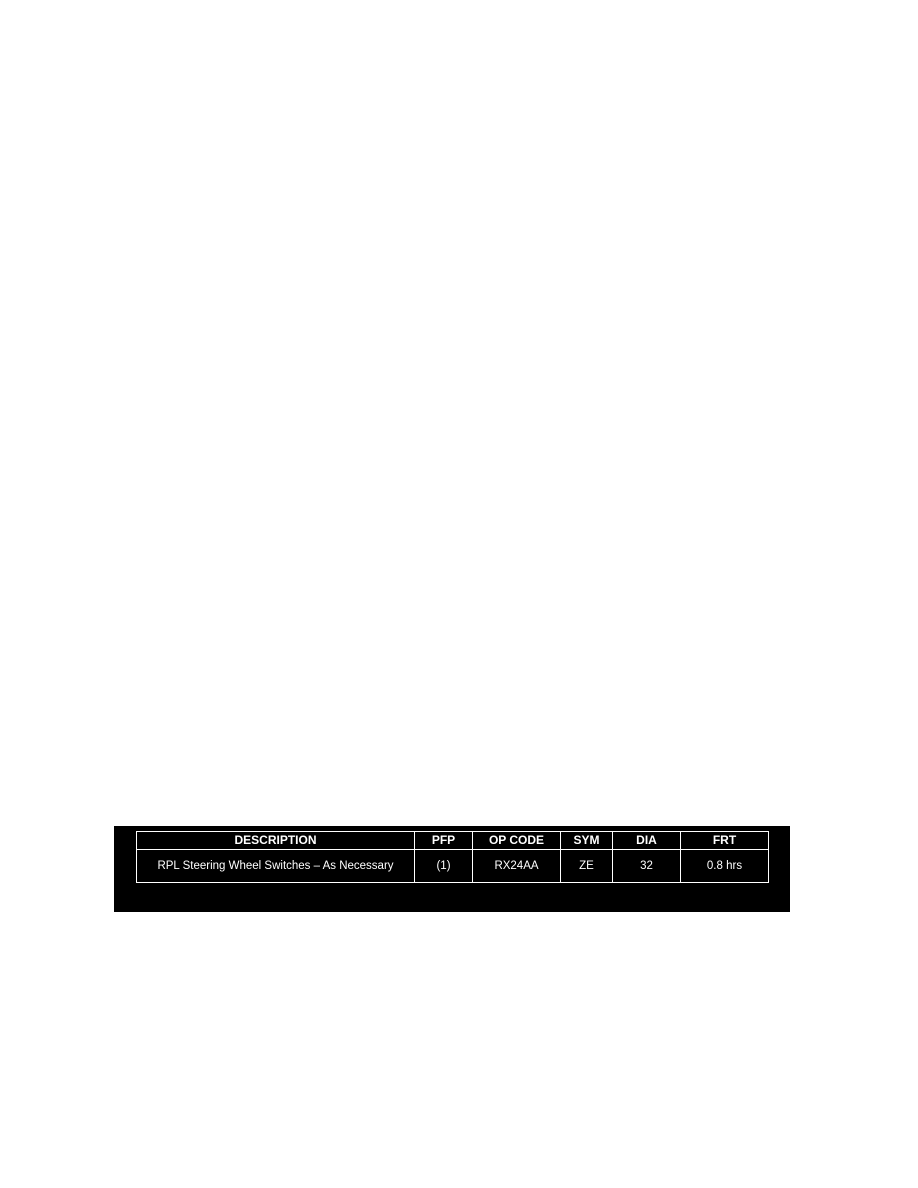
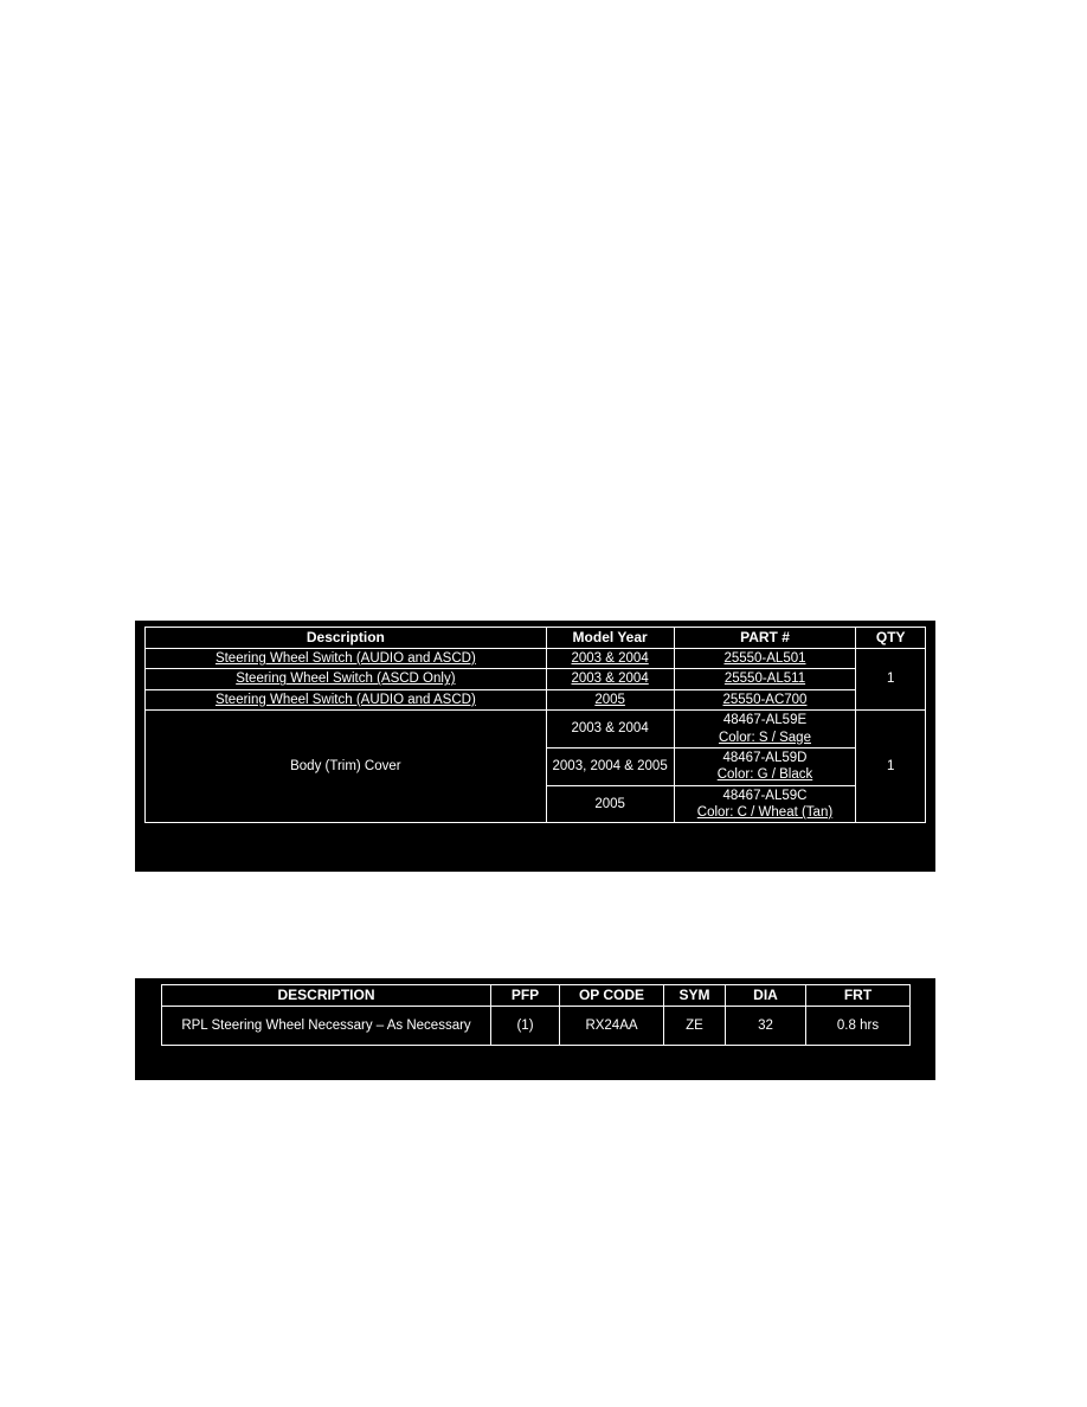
+ Description	Model Year	PART #	QTY
+ Steering Wheel Switch (AUDIO and ASCD)	2003 & 2004	25550-AL501	1
+ Steering Wheel Switch (ASCD Only)	2003 & 2004	25550-AL511
+ Steering Wheel Switch (AUDIO and ASCD)	2005	25550-AC700
+ Body (Trim) Cover	2003 & 2004	48467-AL59E Color: S / Sage	1
+ 2003, 2004 & 2005	48467-AL59D Color: G / Black
+ 2005	48467-AL59C Color: C / Wheat (Tan)
  DESCRIPTION	PFP	OP CODE	SYM	DIA	FRT
- RPL Steering Wheel Switches – As Necessary	(1)	RX24AA	ZE	32	0.8 hrs
+ RPL Steering Wheel Necessary – As Necessary	(1)	RX24AA	ZE	32	0.8 hrs
